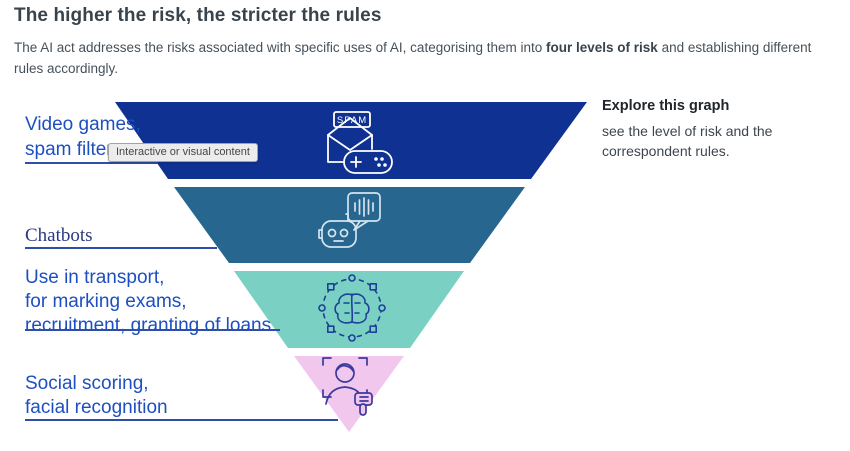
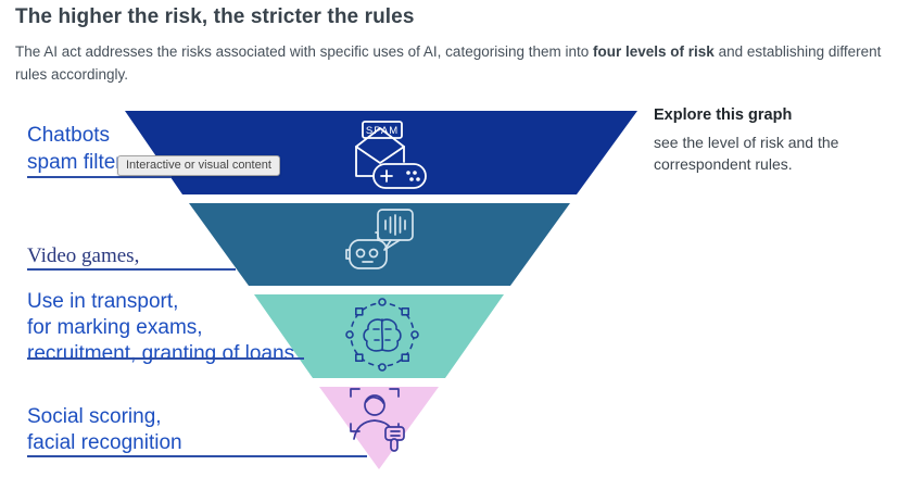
  The higher the risk, the stricter the rules
  The AI act addresses the risks associated with specific uses of AI, categorising them into four levels of risk and establishing different rules accordingly.
  SPAM
- Video games,
+ Chatbots
  spam filte
- Chatbots
+ Video games,
  Use in transport,
  for marking exams,
  recruitment, granting of loans
  Social scoring,
  facial recognition
  Explore this graph
  see the level of risk and the
  correspondent rules.
  Interactive or visual content
